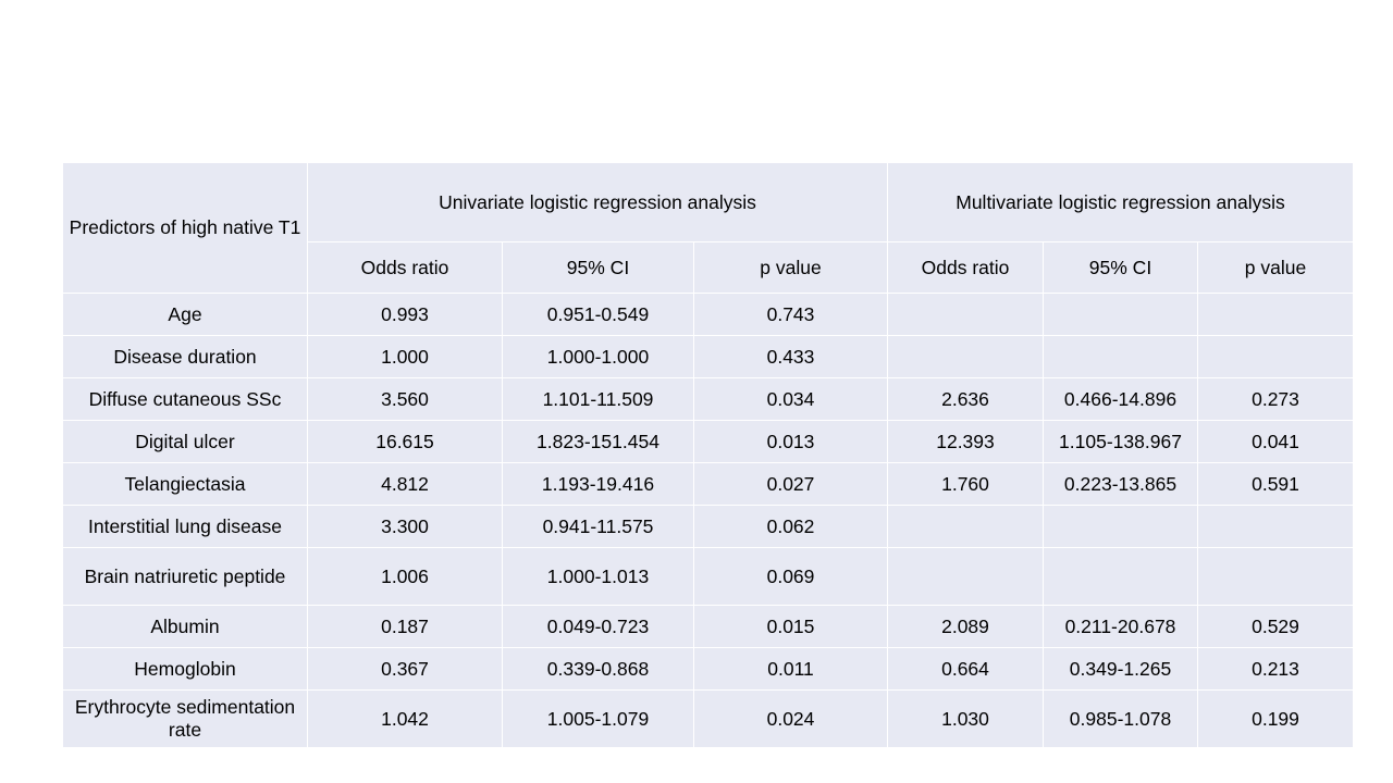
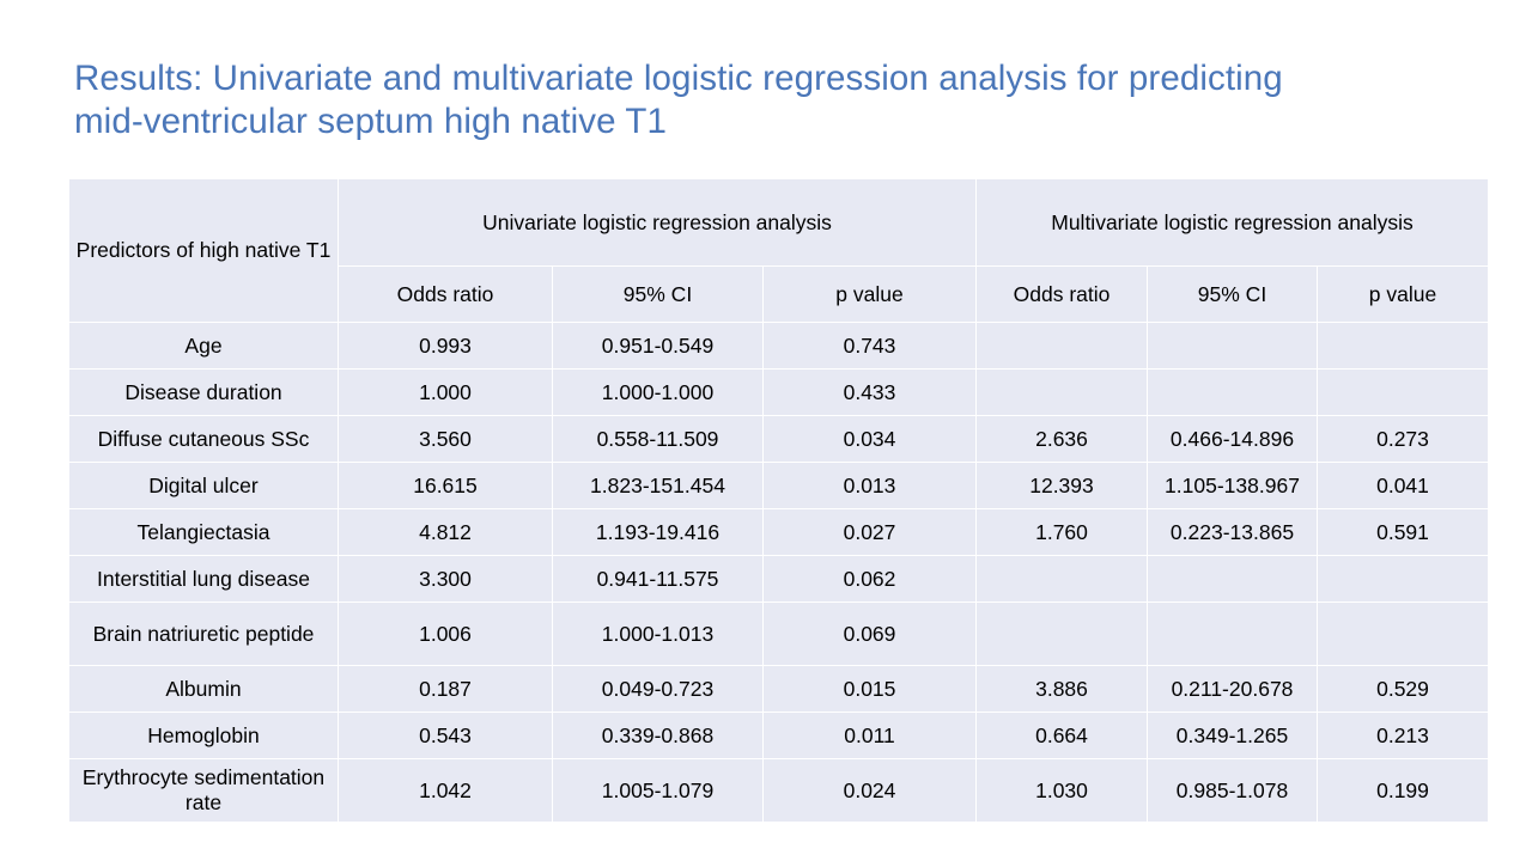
+ Results: Univariate and multivariate logistic regression analysis for predicting
+ mid-ventricular septum high native T1
  Predictors of high native T1	Univariate logistic regression analysis	Multivariate logistic regression analysis
  Odds ratio	95% CI	p value	Odds ratio	95% CI	p value
  Age	0.993	0.951-0.549	0.743
  Disease duration	1.000	1.000-1.000	0.433
- Diffuse cutaneous SSc	3.560	1.101-11.509	0.034	2.636	0.466-14.896	0.273
+ Diffuse cutaneous SSc	3.560	0.558-11.509	0.034	2.636	0.466-14.896	0.273
  Digital ulcer	16.615	1.823-151.454	0.013	12.393	1.105-138.967	0.041
  Telangiectasia	4.812	1.193-19.416	0.027	1.760	0.223-13.865	0.591
  Interstitial lung disease	3.300	0.941-11.575	0.062
  Brain natriuretic peptide	1.006	1.000-1.013	0.069
- Albumin	0.187	0.049-0.723	0.015	2.089	0.211-20.678	0.529
+ Albumin	0.187	0.049-0.723	0.015	3.886	0.211-20.678	0.529
- Hemoglobin	0.367	0.339-0.868	0.011	0.664	0.349-1.265	0.213
+ Hemoglobin	0.543	0.339-0.868	0.011	0.664	0.349-1.265	0.213
  Erythrocyte sedimentation rate	1.042	1.005-1.079	0.024	1.030	0.985-1.078	0.199
